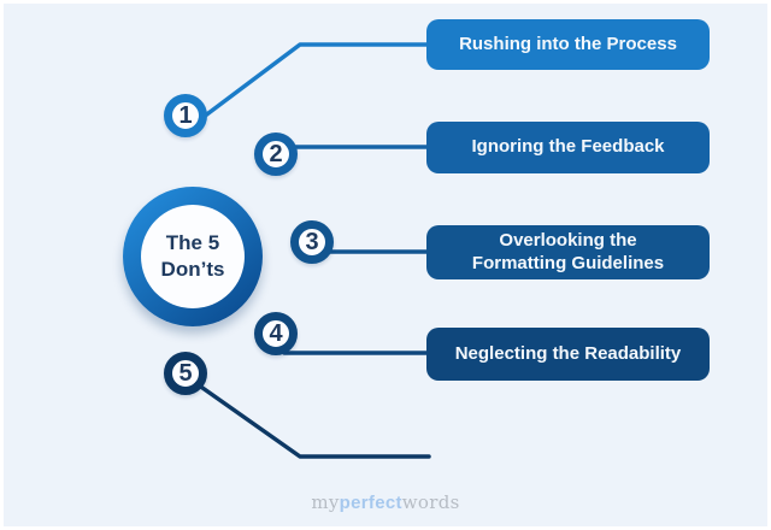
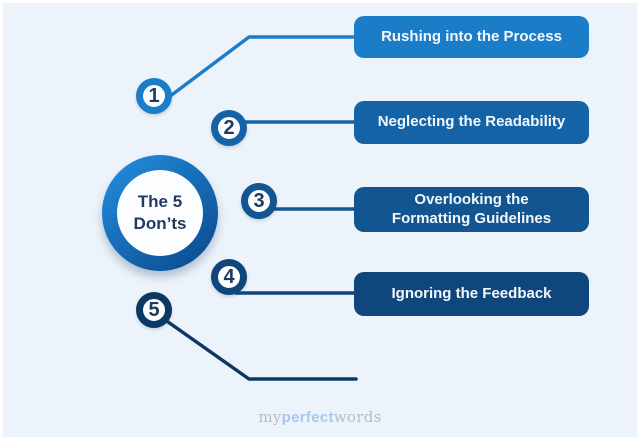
  The 5
  Don’ts
  1
  2
  3
  4
  5
  Rushing into the Process
- Ignoring the Feedback
+ Neglecting the Readability
  Overlooking the
  Formatting Guidelines
- Neglecting the Readability
+ Ignoring the Feedback
  myperfectwords
